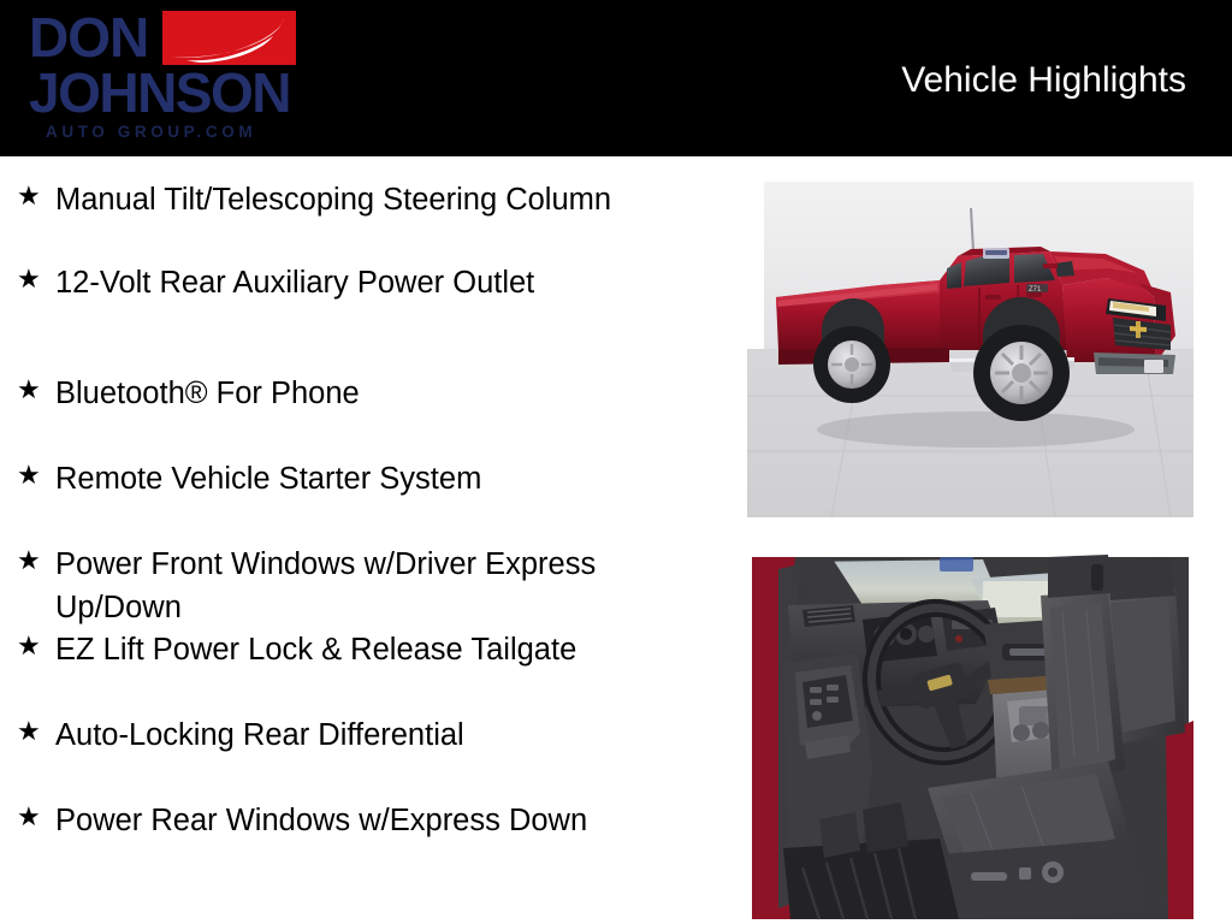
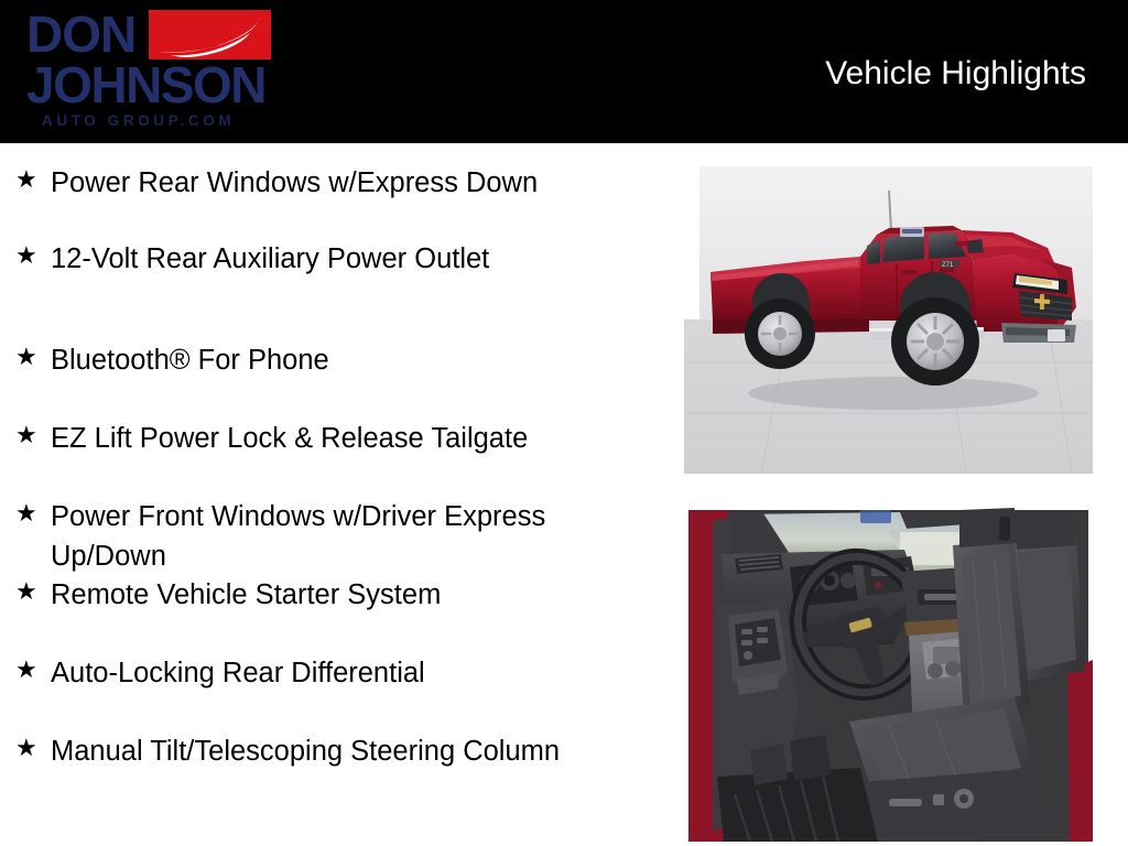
  DON
  JOHNSON
  AUTO GROUP.COM
  Vehicle Highlights
  ★
- Manual Tilt/Telescoping Steering Column
+ Power Rear Windows w/Express Down
  ★
  12-Volt Rear Auxiliary Power Outlet
  ★
  Bluetooth® For Phone
  ★
- Remote Vehicle Starter System
+ EZ Lift Power Lock & Release Tailgate
  ★
  Power Front Windows w/Driver Express Up/Down
  ★
- EZ Lift Power Lock & Release Tailgate
+ Remote Vehicle Starter System
  ★
  Auto-Locking Rear Differential
  ★
- Power Rear Windows w/Express Down
+ Manual Tilt/Telescoping Steering Column
